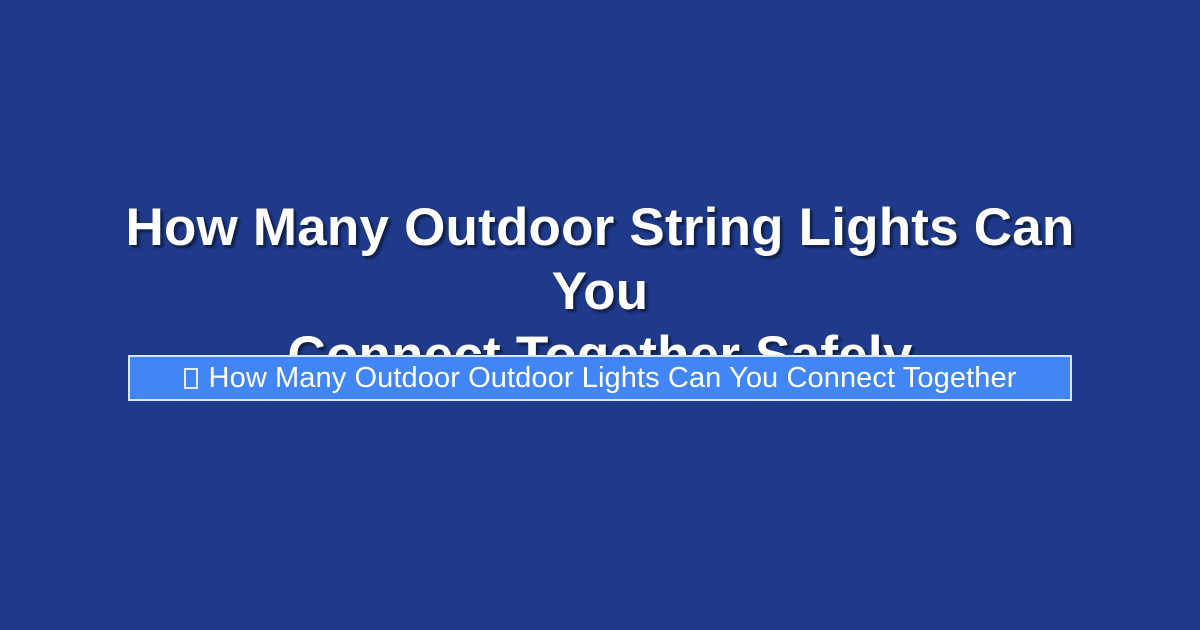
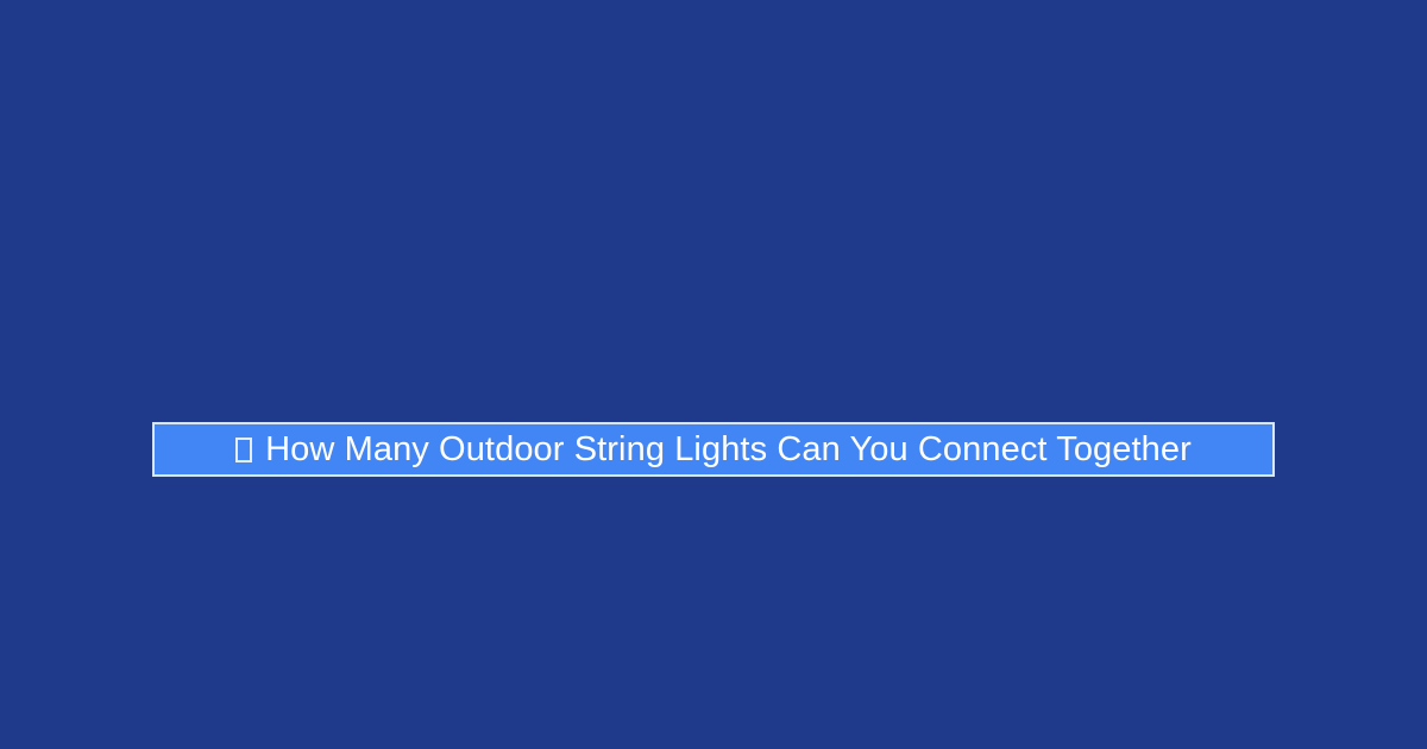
- How Many Outdoor String Lights Can You
- How Many Outdoor Outdoor Lights Can You Connect Together
+ How Many Outdoor String Lights Can You Connect Together
